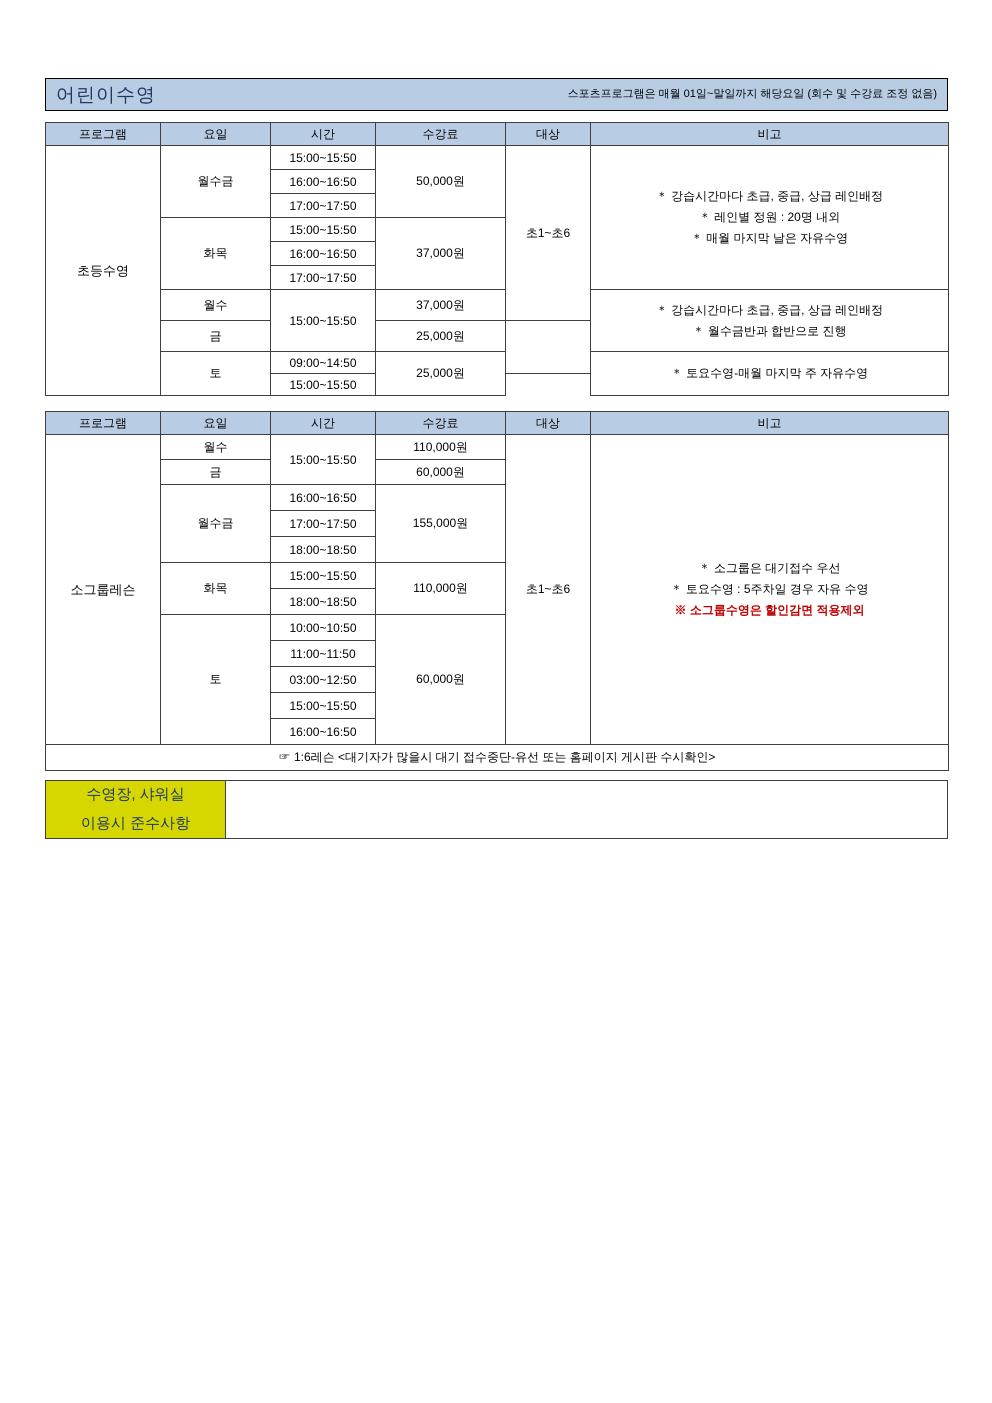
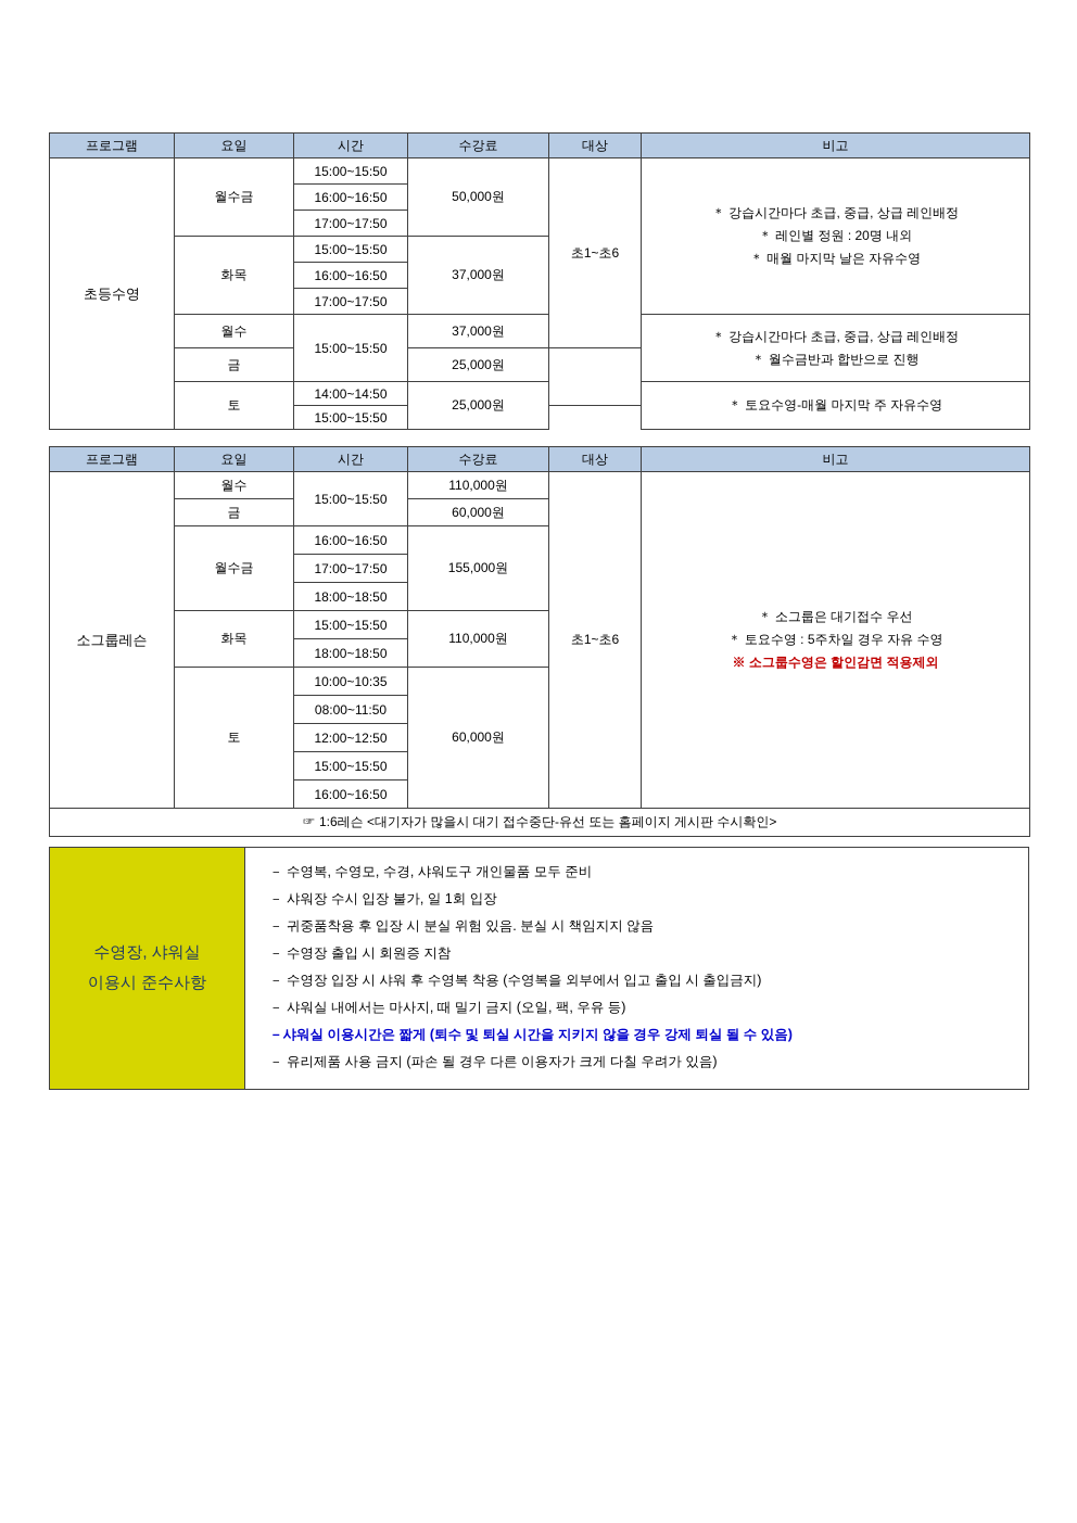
- 어린이수영
- 스포츠프로그램은 매월 01일~말일까지 해당요일 (회수 및 수강료 조정 없음)
  프로그램	요일	시간	수강료	대상	비고
  초등수영	월수금	15:00~15:50	50,000원	초1~초6	＊ 강습시간마다 초급, 중급, 상급 레인배정 ＊ 레인별 정원 : 20명 내외 ＊ 매월 마지막 날은 자유수영
  16:00~16:50
  17:00~17:50
  화목	15:00~15:50	37,000원
  16:00~16:50
  17:00~17:50
  월수	15:00~15:50	37,000원	＊ 강습시간마다 초급, 중급, 상급 레인배정 ＊ 월수금반과 합반으로 진행
  금	25,000원
- 토	09:00~14:50	25,000원	＊ 토요수영-매월 마지막 주 자유수영
+ 토	14:00~14:50	25,000원	＊ 토요수영-매월 마지막 주 자유수영
  15:00~15:50
  프로그램	요일	시간	수강료	대상	비고
  소그룹레슨	월수	15:00~15:50	110,000원	초1~초6	＊ 소그룹은 대기접수 우선 ＊ 토요수영 : 5주차일 경우 자유 수영 ※ 소그룹수영은 할인감면 적용제외
  금	60,000원
  월수금	16:00~16:50	155,000원
  17:00~17:50
  18:00~18:50
  화목	15:00~15:50	110,000원
  18:00~18:50
- 토	10:00~10:50	60,000원
+ 토	10:00~10:35	60,000원
- 11:00~11:50
+ 08:00~11:50
- 03:00~12:50
+ 12:00~12:50
  15:00~15:50
  16:00~16:50
  ☞ 1:6레슨 <대기자가 많을시 대기 접수중단-유선 또는 홈페이지 게시판 수시확인>
  수영장, 샤워실
  이용시 준수사항
+ － 수영복, 수영모, 수경, 샤워도구 개인물품 모두 준비
+ － 샤워장 수시 입장 불가, 일 1회 입장
+ － 귀중품착용 후 입장 시 분실 위험 있음. 분실 시 책임지지 않음
+ － 수영장 출입 시 회원증 지참
+ － 수영장 입장 시 샤워 후 수영복 착용 (수영복을 외부에서 입고 출입 시 출입금지)
+ － 샤워실 내에서는 마사지, 때 밀기 금지 (오일, 팩, 우유 등)
+ －샤워실 이용시간은 짧게 (퇴수 및 퇴실 시간을 지키지 않을 경우 강제 퇴실 될 수 있음)
+ － 유리제품 사용 금지 (파손 될 경우 다른 이용자가 크게 다칠 우려가 있음)
